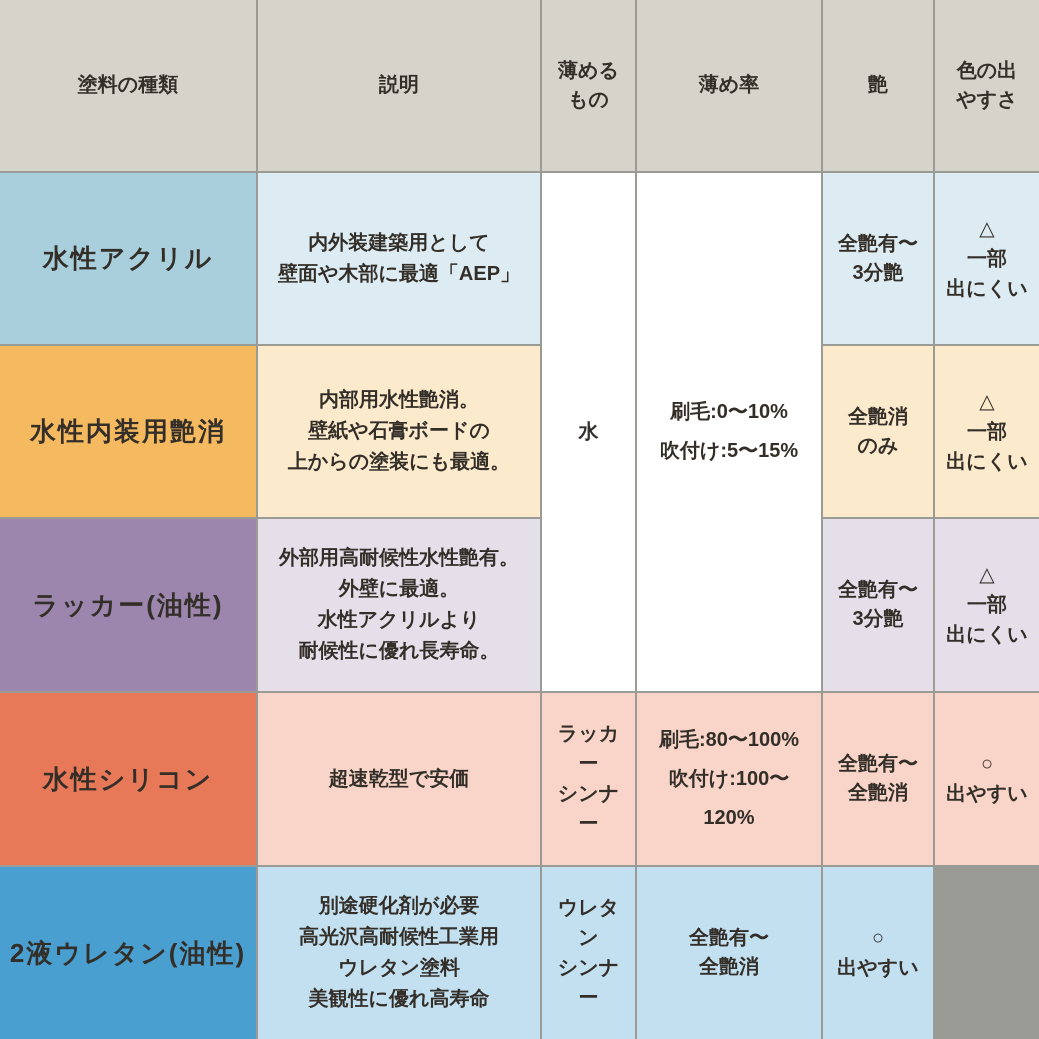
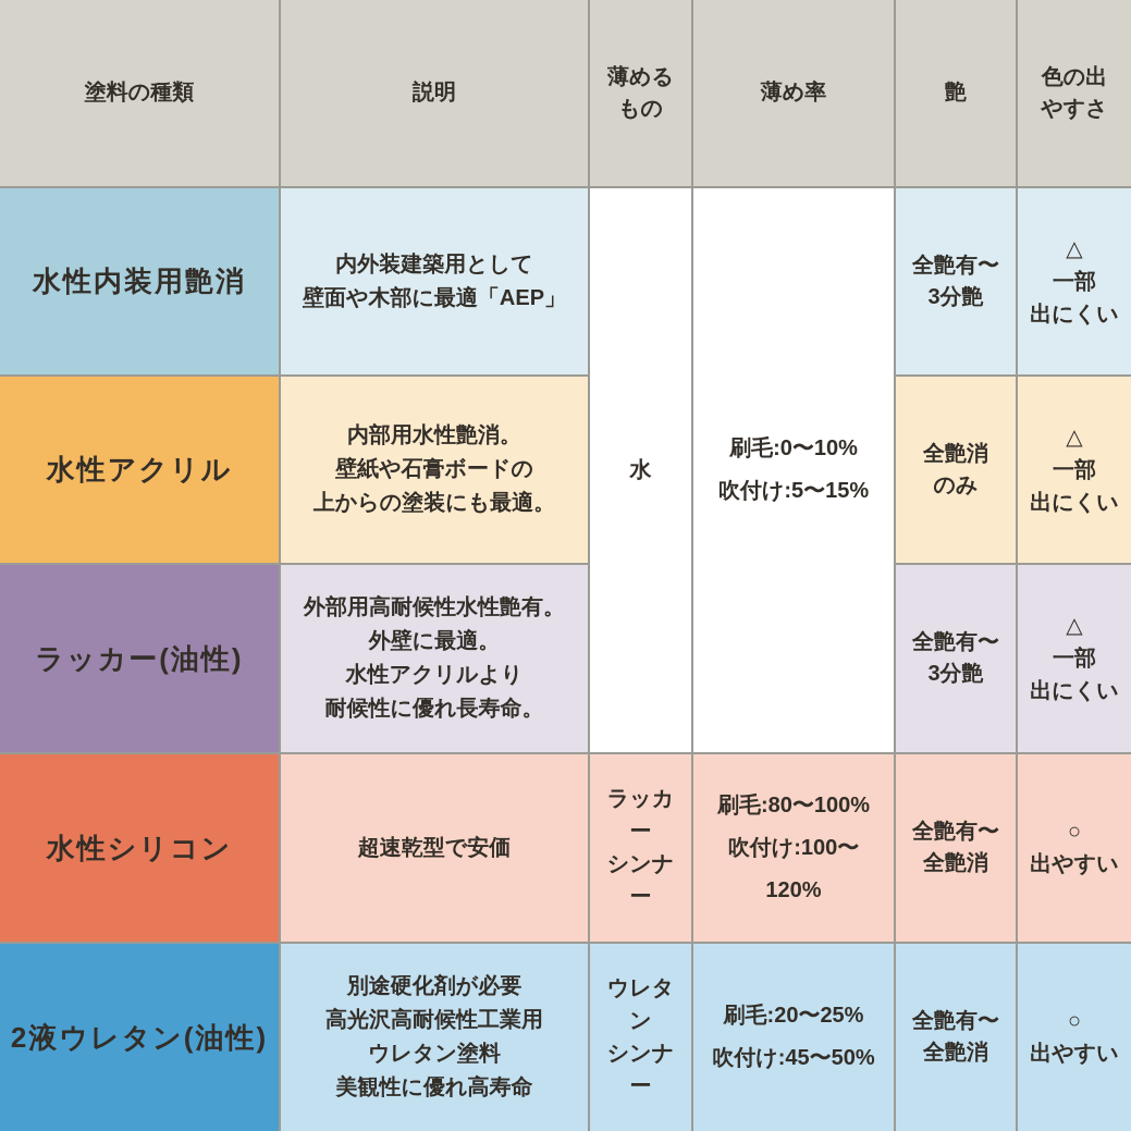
  塗料の種類
  説明
  薄める
  もの
  薄め率
  艶
  色の出
  やすさ
- 水性アクリル
+ 水性内装用艶消
  内外装建築用として
  壁面や木部に最適「AEP」
  水
  刷毛:0〜10%
  吹付け:5〜15%
  全艶有〜
  3分艶
  △
  一部
  出にくい
- 水性内装用艶消
+ 水性アクリル
  内部用水性艶消。
  壁紙や石膏ボードの
  上からの塗装にも最適。
  全艶消
  のみ
  △
  一部
  出にくい
  ラッカー(油性)
  外部用高耐候性水性艶有。
  外壁に最適。
  水性アクリルより
  耐候性に優れ長寿命。
  全艶有〜
  3分艶
  △
  一部
  出にくい
  水性シリコン
  超速乾型で安価
  ラッカー
  シンナー
  刷毛:80〜100%
  吹付け:100〜120%
  全艶有〜
  全艶消
  ○
  出やすい
  2液ウレタン(油性)
  別途硬化剤が必要
  高光沢高耐候性工業用
  ウレタン塗料
  美観性に優れ高寿命
  ウレタン
  シンナー
+ 刷毛:20〜25%
+ 吹付け:45〜50%
  全艶有〜
  全艶消
  ○
  出やすい
